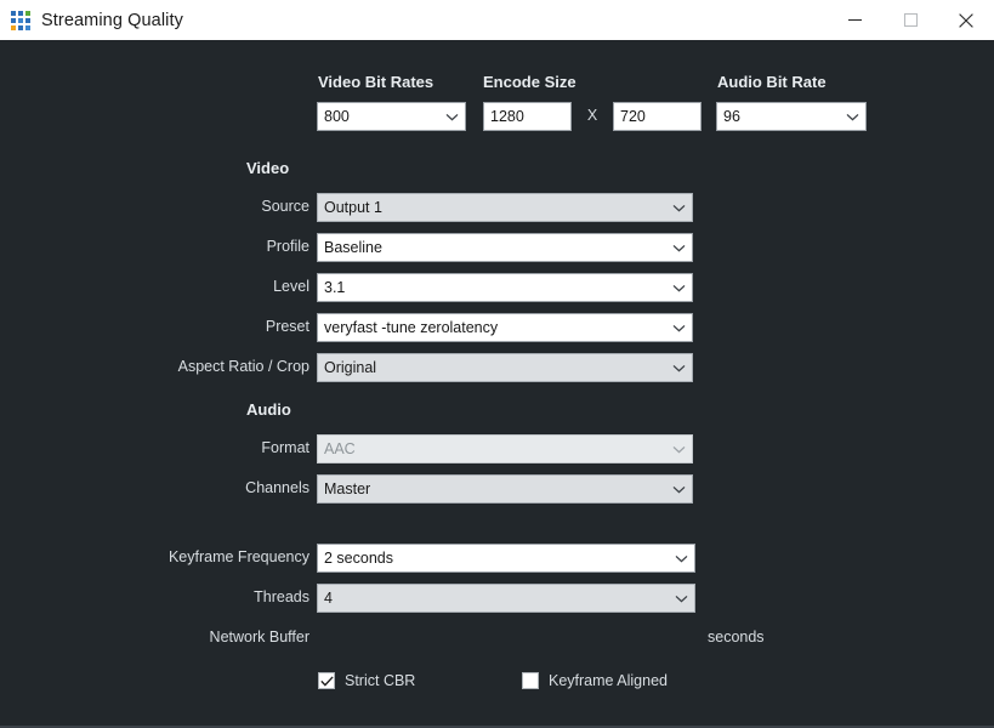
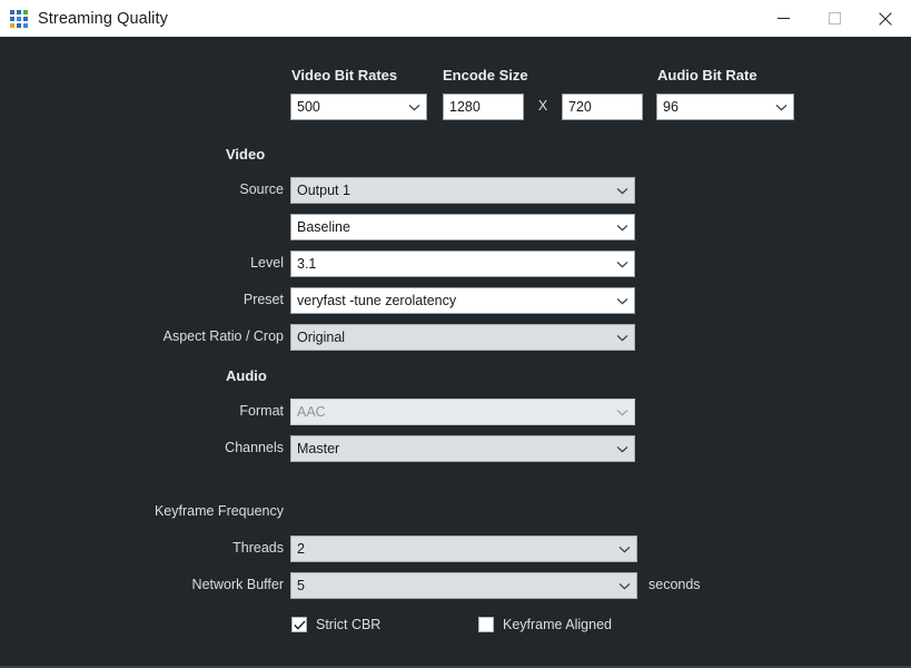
  Streaming Quality
  Video Bit Rates
  Encode Size
  Audio Bit Rate
- 800
+ 500
  1280
  X
  720
  96
  Video
  Source
  Output 1
- Profile
  Baseline
  Level
  3.1
  Preset
  veryfast -tune zerolatency
  Aspect Ratio / Crop
  Original
  Audio
  Format
  AAC
  Channels
  Master
  Keyframe Frequency
- 2 seconds
  Threads
- 4
+ 2
  Network Buffer
+ 5
  seconds
  Strict CBR
  Keyframe Aligned
